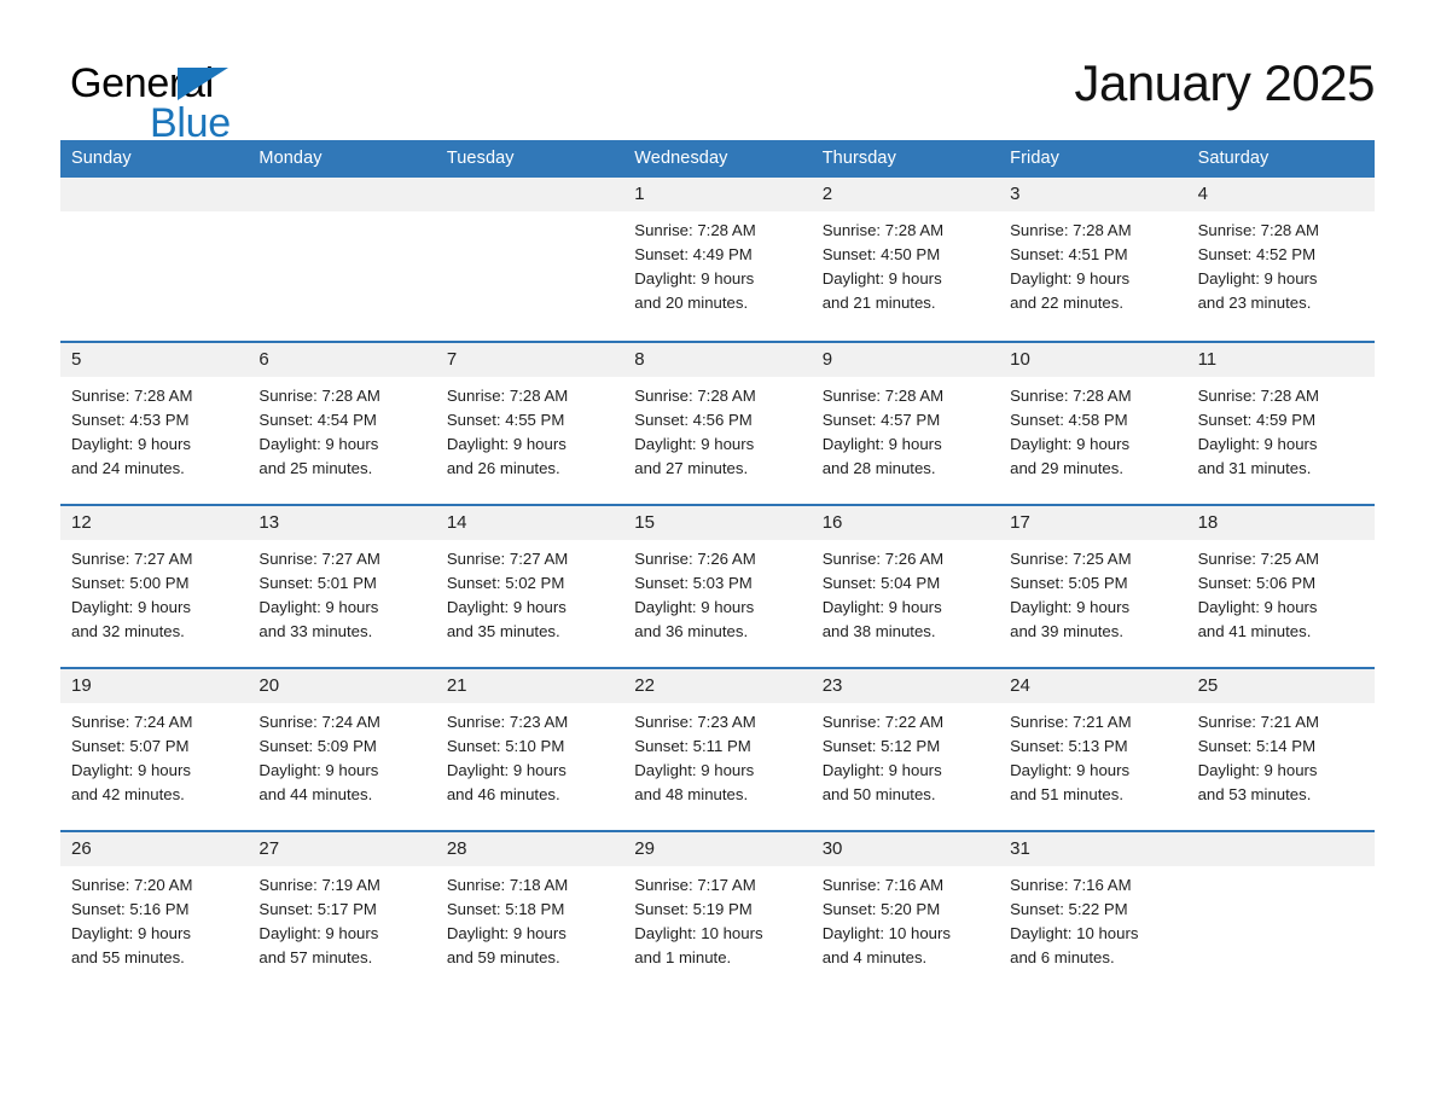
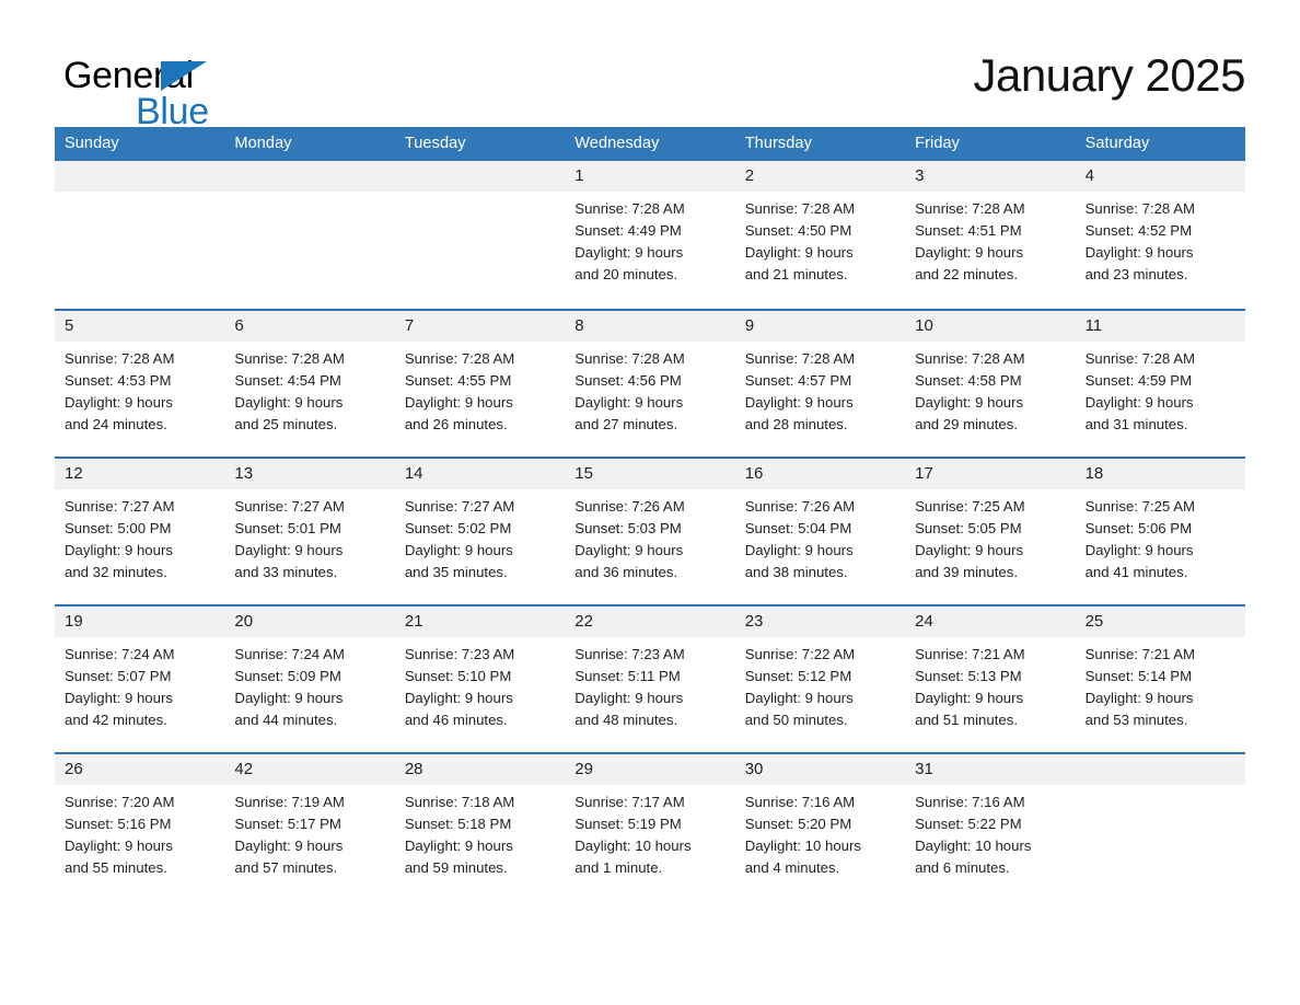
  General
  Blue
  January 2025
  Sunday
  Monday
  Tuesday
  Wednesday
  Thursday
  Friday
  Saturday
  1
  Sunrise: 7:28 AM
  Sunset: 4:49 PM
  Daylight: 9 hours
  and 20 minutes.
  2
  Sunrise: 7:28 AM
  Sunset: 4:50 PM
  Daylight: 9 hours
  and 21 minutes.
  3
  Sunrise: 7:28 AM
  Sunset: 4:51 PM
  Daylight: 9 hours
  and 22 minutes.
  4
  Sunrise: 7:28 AM
  Sunset: 4:52 PM
  Daylight: 9 hours
  and 23 minutes.
  5
  Sunrise: 7:28 AM
  Sunset: 4:53 PM
  Daylight: 9 hours
  and 24 minutes.
  6
  Sunrise: 7:28 AM
  Sunset: 4:54 PM
  Daylight: 9 hours
  and 25 minutes.
  7
  Sunrise: 7:28 AM
  Sunset: 4:55 PM
  Daylight: 9 hours
  and 26 minutes.
  8
  Sunrise: 7:28 AM
  Sunset: 4:56 PM
  Daylight: 9 hours
  and 27 minutes.
  9
  Sunrise: 7:28 AM
  Sunset: 4:57 PM
  Daylight: 9 hours
  and 28 minutes.
  10
  Sunrise: 7:28 AM
  Sunset: 4:58 PM
  Daylight: 9 hours
  and 29 minutes.
  11
  Sunrise: 7:28 AM
  Sunset: 4:59 PM
  Daylight: 9 hours
  and 31 minutes.
  12
  Sunrise: 7:27 AM
  Sunset: 5:00 PM
  Daylight: 9 hours
  and 32 minutes.
  13
  Sunrise: 7:27 AM
  Sunset: 5:01 PM
  Daylight: 9 hours
  and 33 minutes.
  14
  Sunrise: 7:27 AM
  Sunset: 5:02 PM
  Daylight: 9 hours
  and 35 minutes.
  15
  Sunrise: 7:26 AM
  Sunset: 5:03 PM
  Daylight: 9 hours
  and 36 minutes.
  16
  Sunrise: 7:26 AM
  Sunset: 5:04 PM
  Daylight: 9 hours
  and 38 minutes.
  17
  Sunrise: 7:25 AM
  Sunset: 5:05 PM
  Daylight: 9 hours
  and 39 minutes.
  18
  Sunrise: 7:25 AM
  Sunset: 5:06 PM
  Daylight: 9 hours
  and 41 minutes.
  19
  Sunrise: 7:24 AM
  Sunset: 5:07 PM
  Daylight: 9 hours
  and 42 minutes.
  20
  Sunrise: 7:24 AM
  Sunset: 5:09 PM
  Daylight: 9 hours
  and 44 minutes.
  21
  Sunrise: 7:23 AM
  Sunset: 5:10 PM
  Daylight: 9 hours
  and 46 minutes.
  22
  Sunrise: 7:23 AM
  Sunset: 5:11 PM
  Daylight: 9 hours
  and 48 minutes.
  23
  Sunrise: 7:22 AM
  Sunset: 5:12 PM
  Daylight: 9 hours
  and 50 minutes.
  24
  Sunrise: 7:21 AM
  Sunset: 5:13 PM
  Daylight: 9 hours
  and 51 minutes.
  25
  Sunrise: 7:21 AM
  Sunset: 5:14 PM
  Daylight: 9 hours
  and 53 minutes.
  26
  Sunrise: 7:20 AM
  Sunset: 5:16 PM
  Daylight: 9 hours
  and 55 minutes.
- 27
+ 42
  Sunrise: 7:19 AM
  Sunset: 5:17 PM
  Daylight: 9 hours
  and 57 minutes.
  28
  Sunrise: 7:18 AM
  Sunset: 5:18 PM
  Daylight: 9 hours
  and 59 minutes.
  29
  Sunrise: 7:17 AM
  Sunset: 5:19 PM
  Daylight: 10 hours
  and 1 minute.
  30
  Sunrise: 7:16 AM
  Sunset: 5:20 PM
  Daylight: 10 hours
  and 4 minutes.
  31
  Sunrise: 7:16 AM
  Sunset: 5:22 PM
  Daylight: 10 hours
  and 6 minutes.
